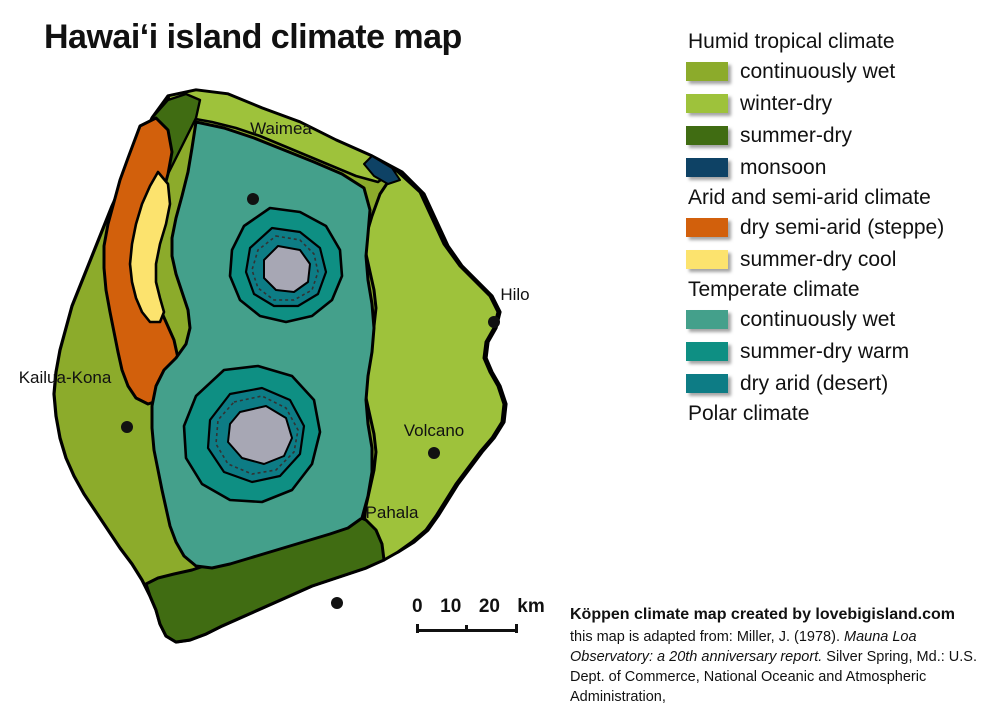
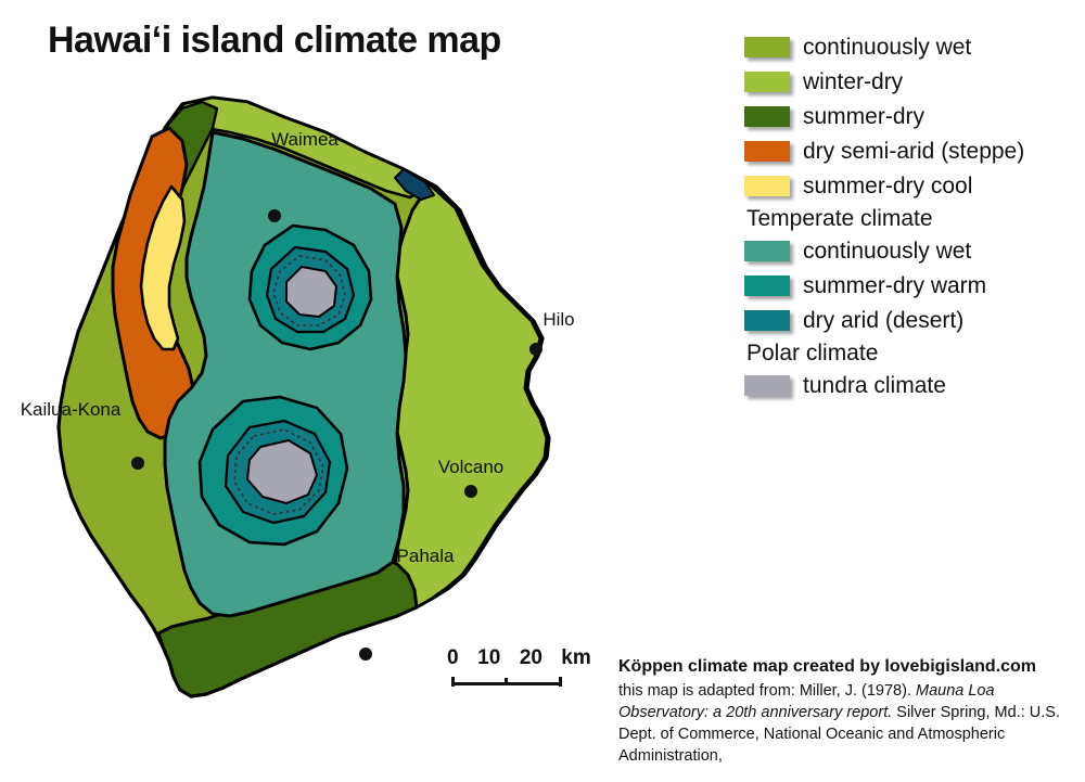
  Hawaiʻi island climate map
  Waimea
  Hilo
  Kailua-Kona
  Volcano
  Pahala
  0 10 20 km
- Humid tropical climate
  continuously wet
  winter-dry
  summer-dry
- monsoon
- Arid and semi-arid climate
  dry semi-arid (steppe)
  summer-dry cool
  Temperate climate
  continuously wet
  summer-dry warm
  dry arid (desert)
  Polar climate
+ tundra climate
  Köppen climate map created by lovebigisland.com
  this map is adapted from: Miller, J. (1978). Mauna Loa Observatory: a 20th anniversary report. Silver Spring, Md.: U.S. Dept. of Commerce, National Oceanic and Atmospheric Administration,
